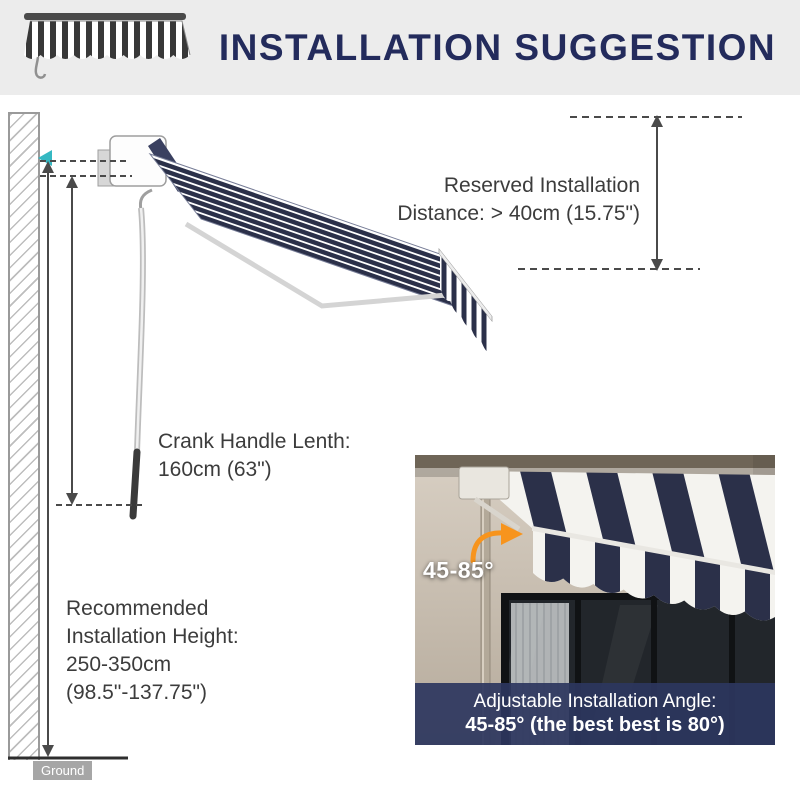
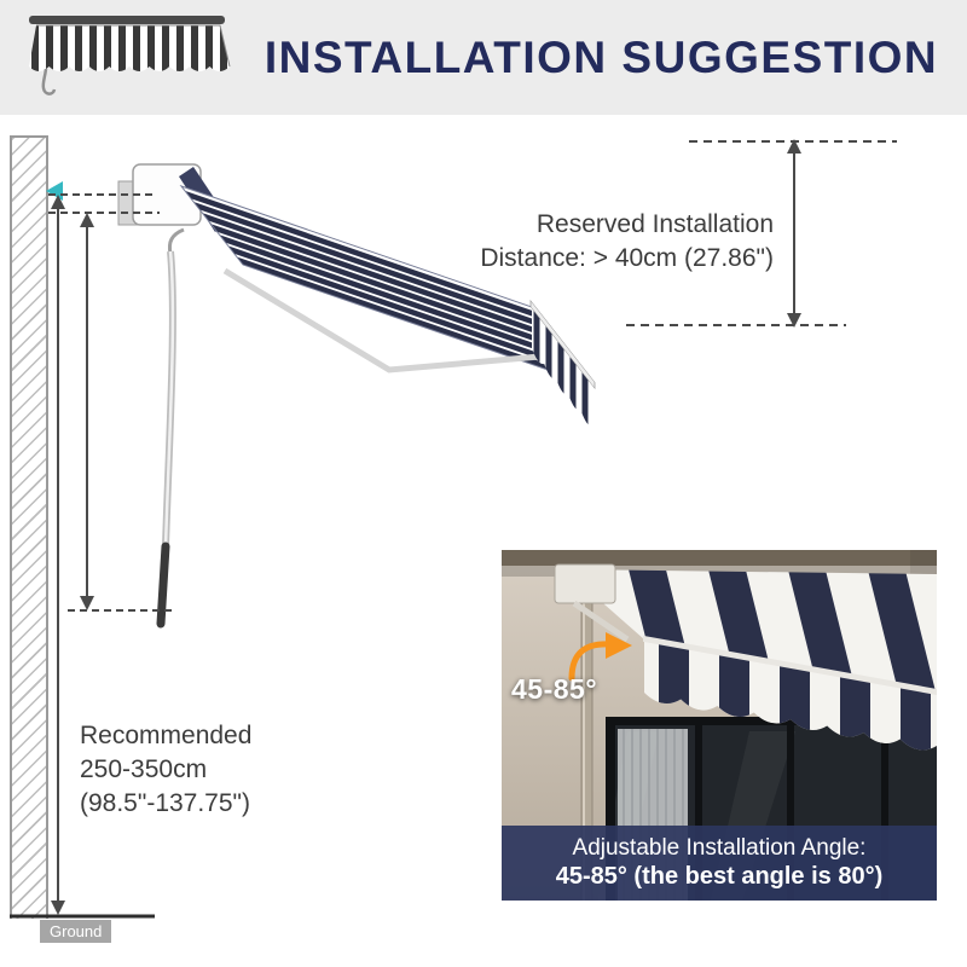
  INSTALLATION SUGGESTION
  Reserved Installation
- Distance: > 40cm (15.75")
+ Distance: > 40cm (27.86")
- Crank Handle Lenth:
- 160cm (63")
  Recommended
- Installation Height:
  250-350cm
  (98.5"-137.75")
  Ground
  45-85°
  Adjustable Installation Angle:
- 45-85° (the best best is 80°)
+ 45-85° (the best angle is 80°)
